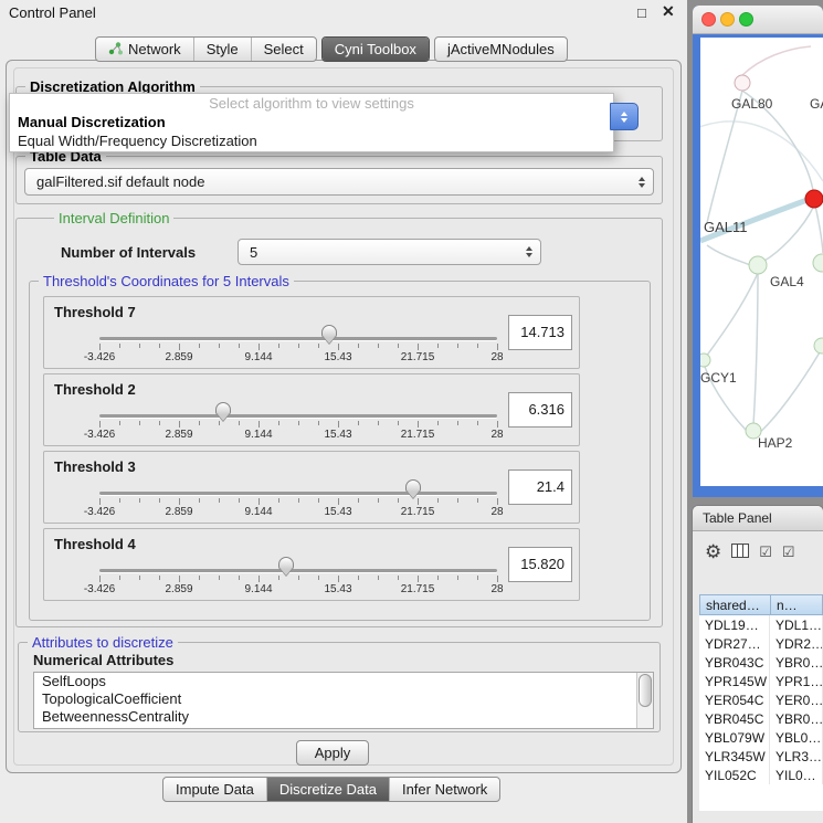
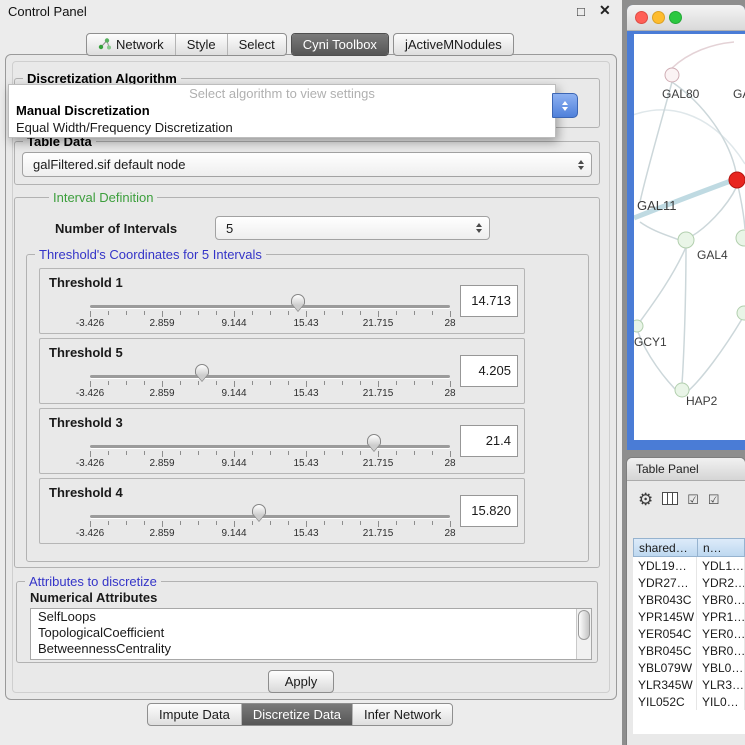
  Control Panel
  □
  ✕
  Network
  Style
  Select
  Cyni Toolbox
  jActiveMNodules
  Discretization Algorithm
  Select algorithm to view settings
  Manual Discretization
  Equal Width/Frequency Discretization
  Table Data
  galFiltered.sif default node
  Interval Definition
  Number of Intervals
  5
  Threshold's Coordinates for 5 Intervals
- Threshold 7
+ Threshold 1
  -3.426
  2.859
  9.144
  15.43
  21.715
  28
  14.713
- Threshold 2
+ Threshold 5
  -3.426
  2.859
  9.144
  15.43
  21.715
  28
- 6.316
+ 4.205
  Threshold 3
  -3.426
  2.859
  9.144
  15.43
  21.715
  28
  21.4
  Threshold 4
  -3.426
  2.859
  9.144
  15.43
  21.715
  28
  15.820
  Attributes to discretize
  Numerical Attributes
  SelfLoops
  TopologicalCoefficient
  BetweennessCentrality
  Apply
  Impute Data
  Discretize Data
  Infer Network
  GAL80
  GAL11
  GAL4
  GCY1
  HAP2
  Table Panel
  ⚙
  ☑
  ☑
  shared…
  n…
  YDL19…
  YDL1…
  YDR27…
  YDR2…
  YBR043C
  YBR0…
  YPR145W
  YPR1…
  YER054C
  YER0…
  YBR045C
  YBR0…
  YBL079W
  YBL0…
  YLR345W
  YLR3…
  YIL052C
  YIL0…
